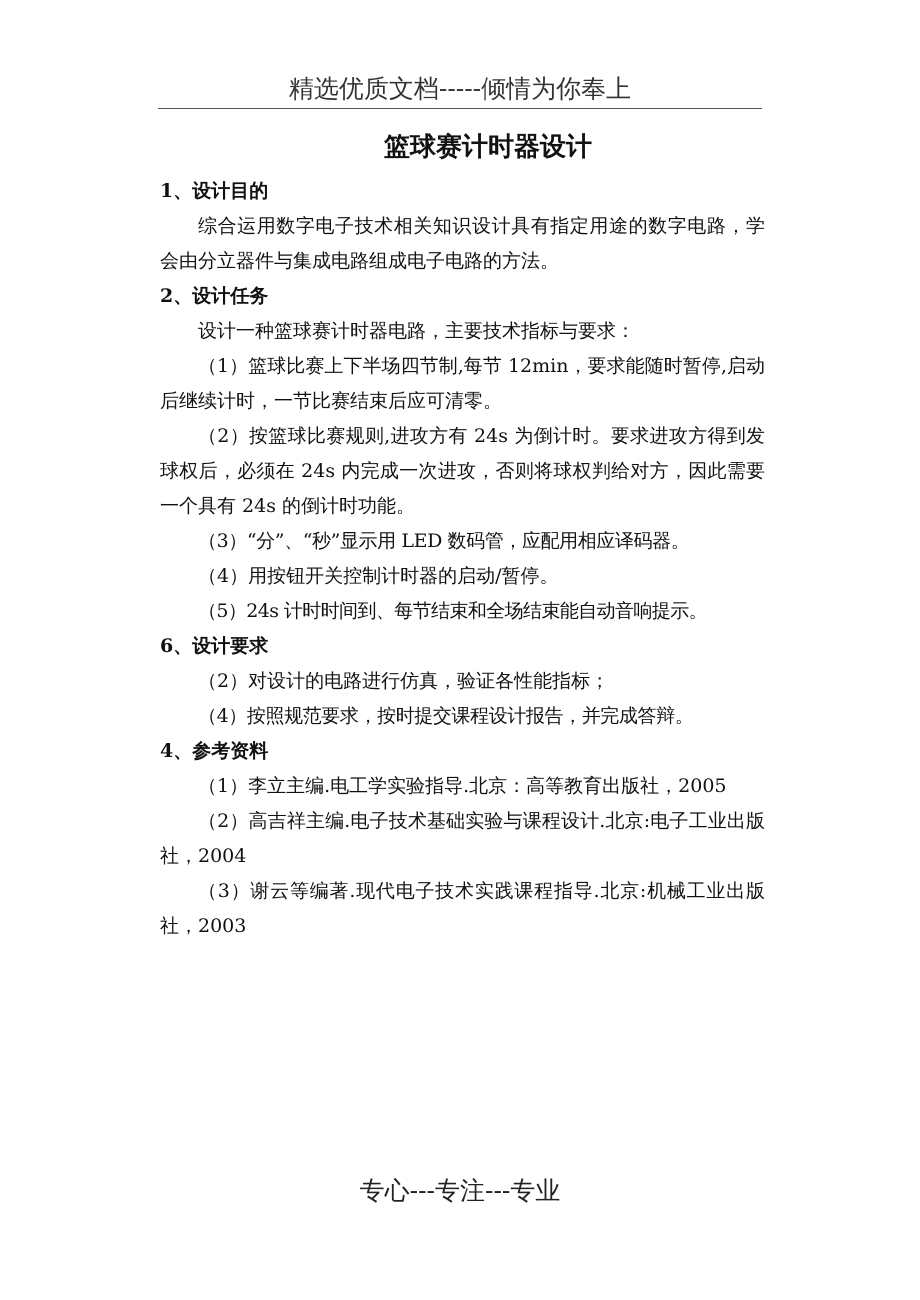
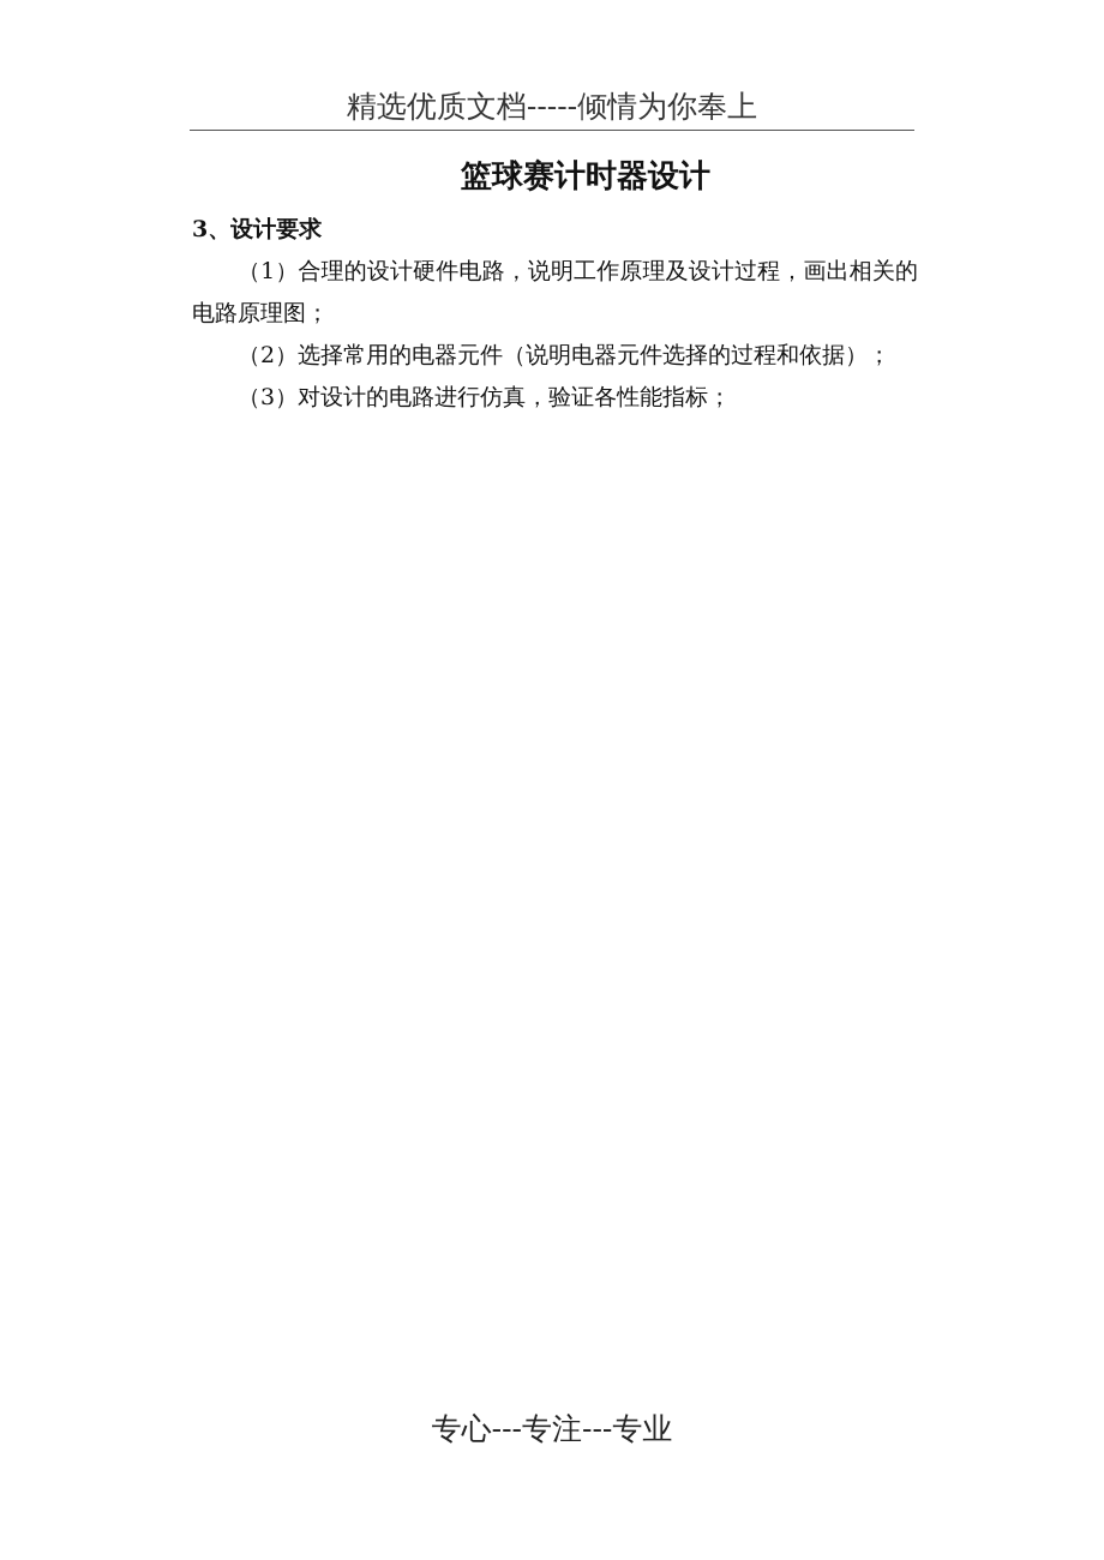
  精选优质文档-----倾情为你奉上
  篮球赛计时器设计
- 1、设计目的
- 综合运用数字电子技术相关知识设计具有指定用途的数字电路，学会由分立器件与集成电路组成电子电路的方法。
- 2、设计任务
- 设计一种篮球赛计时器电路，主要技术指标与要求：
- （1）篮球比赛上下半场四节制,每节 12min，要求能随时暂停,启动后继续计时，一节比赛结束后应可清零。
- （2）按篮球比赛规则,进攻方有 24s 为倒计时。要求进攻方得到发球权后，必须在 24s 内完成一次进攻，否则将球权判给对方，因此需要一个具有 24s 的倒计时功能。
- （3）“分”、“秒”显示用 LED 数码管，应配用相应译码器。
- （4）用按钮开关控制计时器的启动/暂停。
- （5）24s 计时时间到、每节结束和全场结束能自动音响提示。
- 6、设计要求
+ 3、设计要求
+ （1）合理的设计硬件电路，说明工作原理及设计过程，画出相关的电路原理图；
+ （2）选择常用的电器元件（说明电器元件选择的过程和依据）；
- （2）对设计的电路进行仿真，验证各性能指标；
+ （3）对设计的电路进行仿真，验证各性能指标；
- （4）按照规范要求，按时提交课程设计报告，并完成答辩。
- 4、参考资料
- （1）李立主编.电工学实验指导.北京：高等教育出版社，2005
- （2）高吉祥主编.电子技术基础实验与课程设计.北京:电子工业出版社，2004
- （3）谢云等编著.现代电子技术实践课程指导.北京:机械工业出版社，2003
  专心---专注---专业
